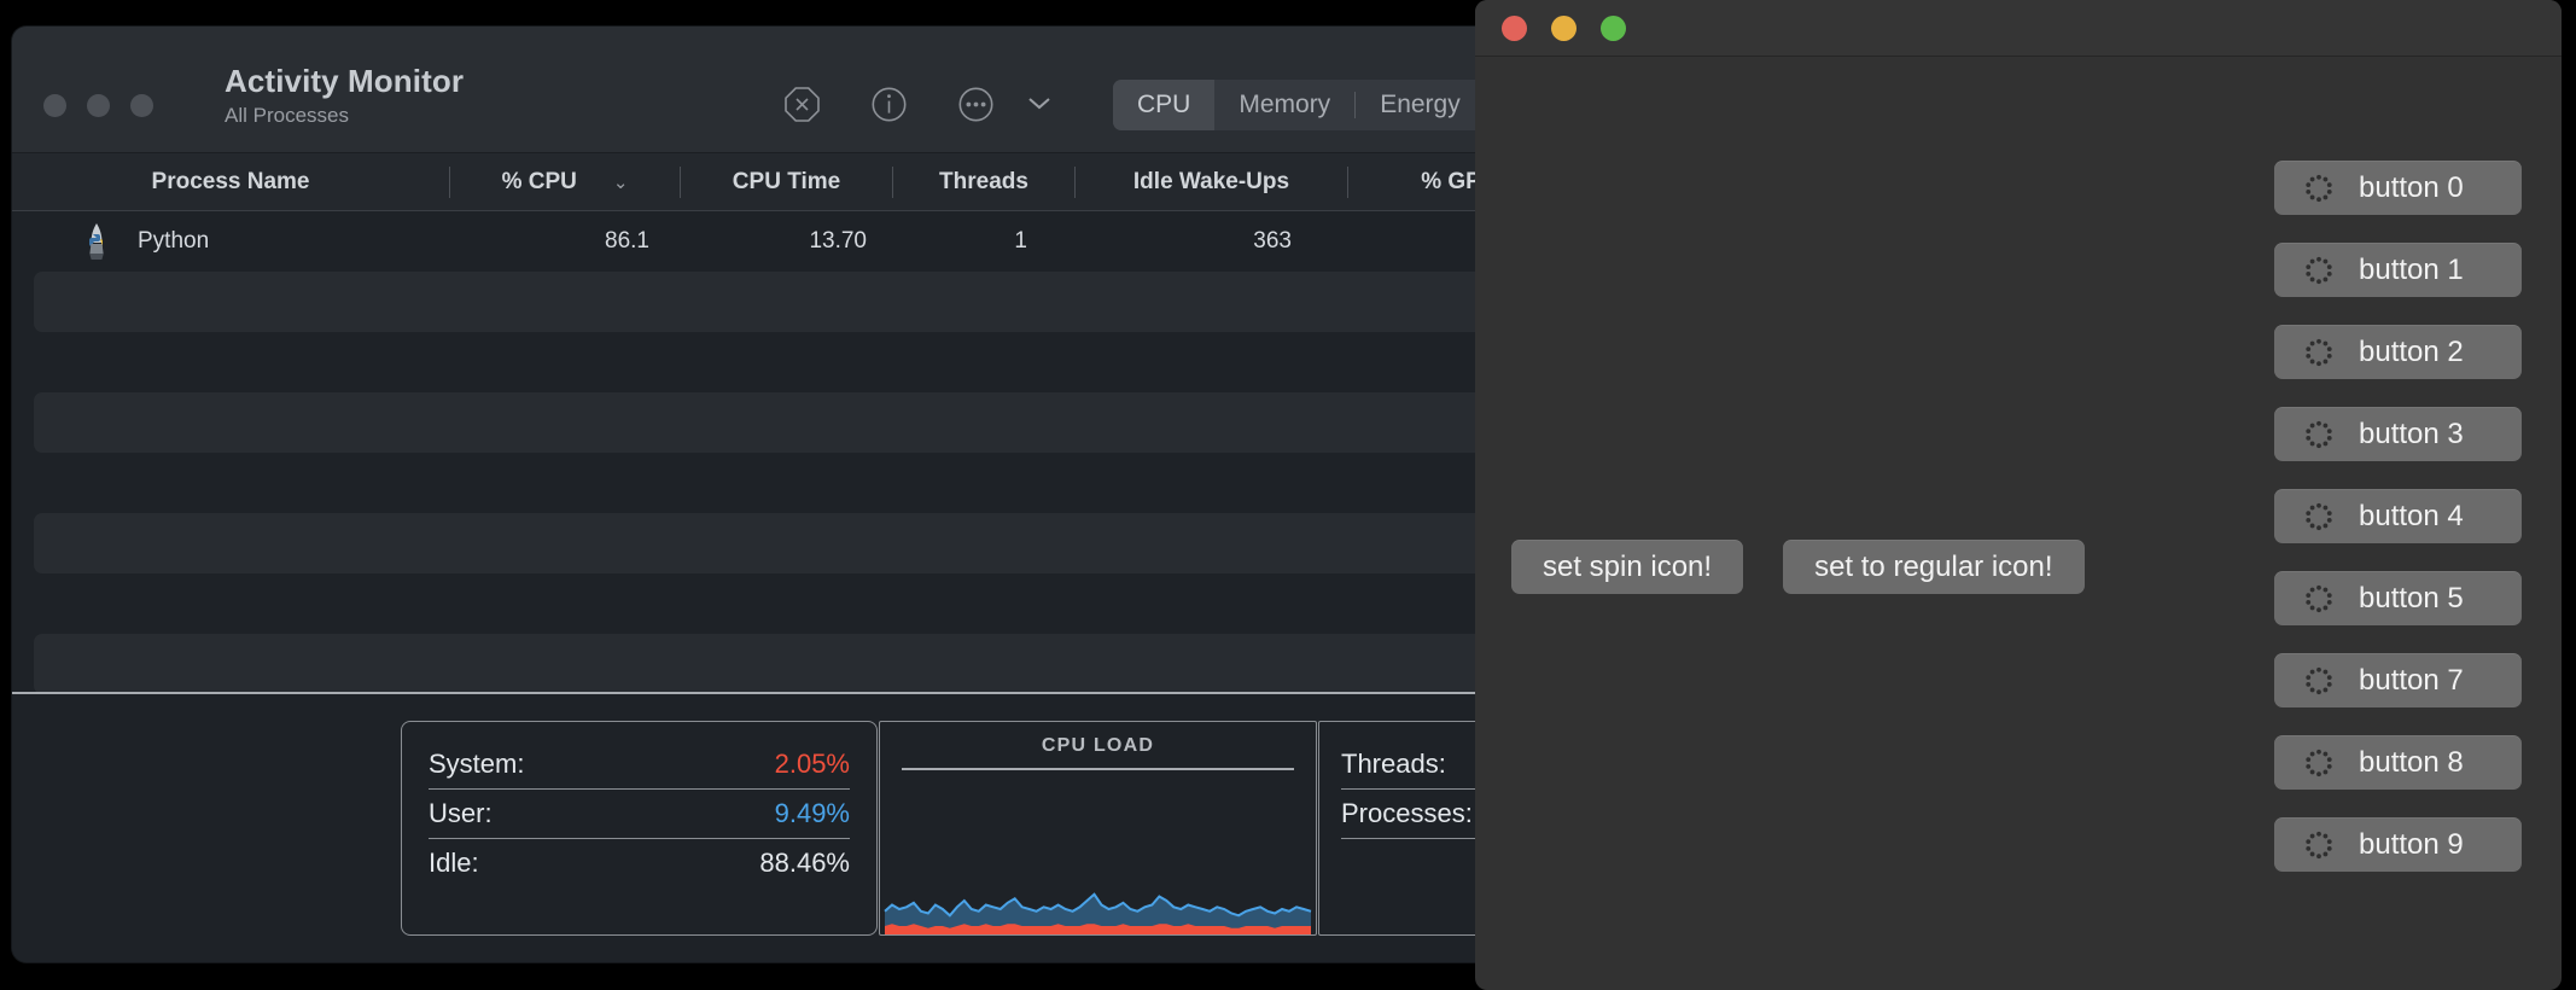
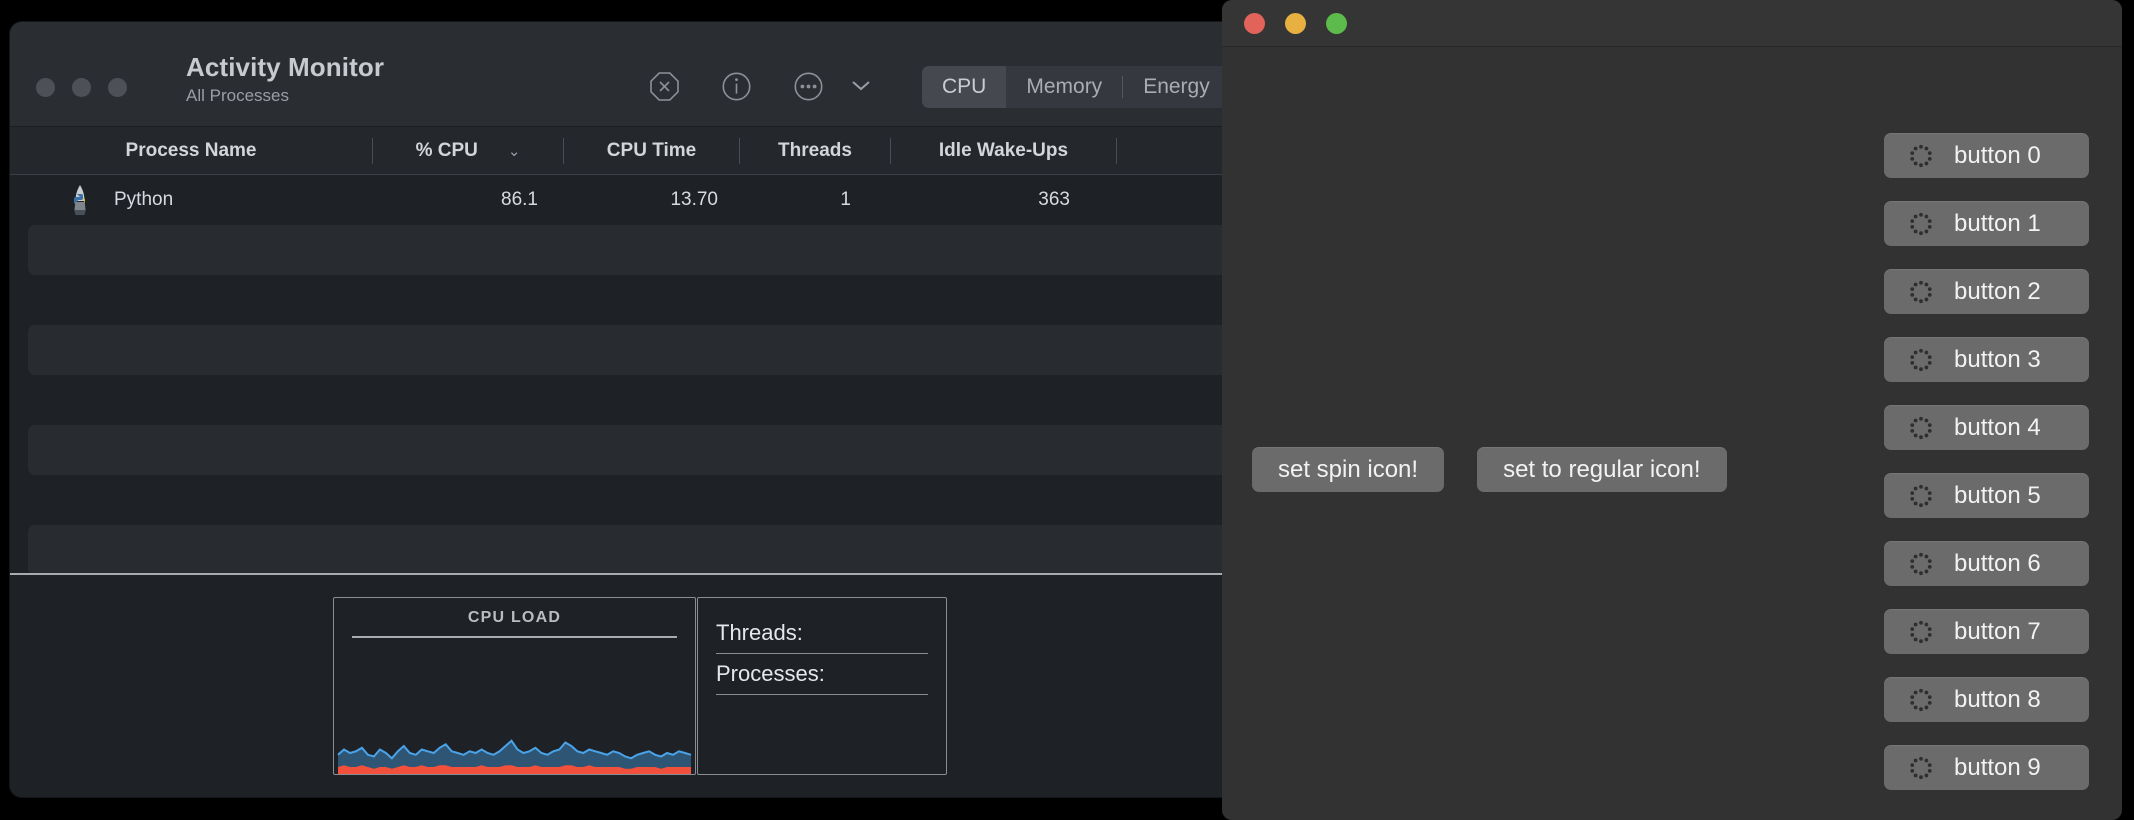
  Activity Monitor
  All Processes
  CPU
  Memory
  Energy
  Process Name
  % CPU
  ⌄
  CPU Time
  Threads
  Idle Wake-Ups
- % GP
  Python
  86.1
  13.70
  1
  363
- System:
- 2.05%
- User:
- 9.49%
- Idle:
- 88.46%
  CPU LOAD
  Threads:
  Processes:
  set spin icon!
  set to regular icon!
  button 0
  button 1
  button 2
  button 3
  button 4
  button 5
+ button 6
  button 7
  button 8
  button 9
